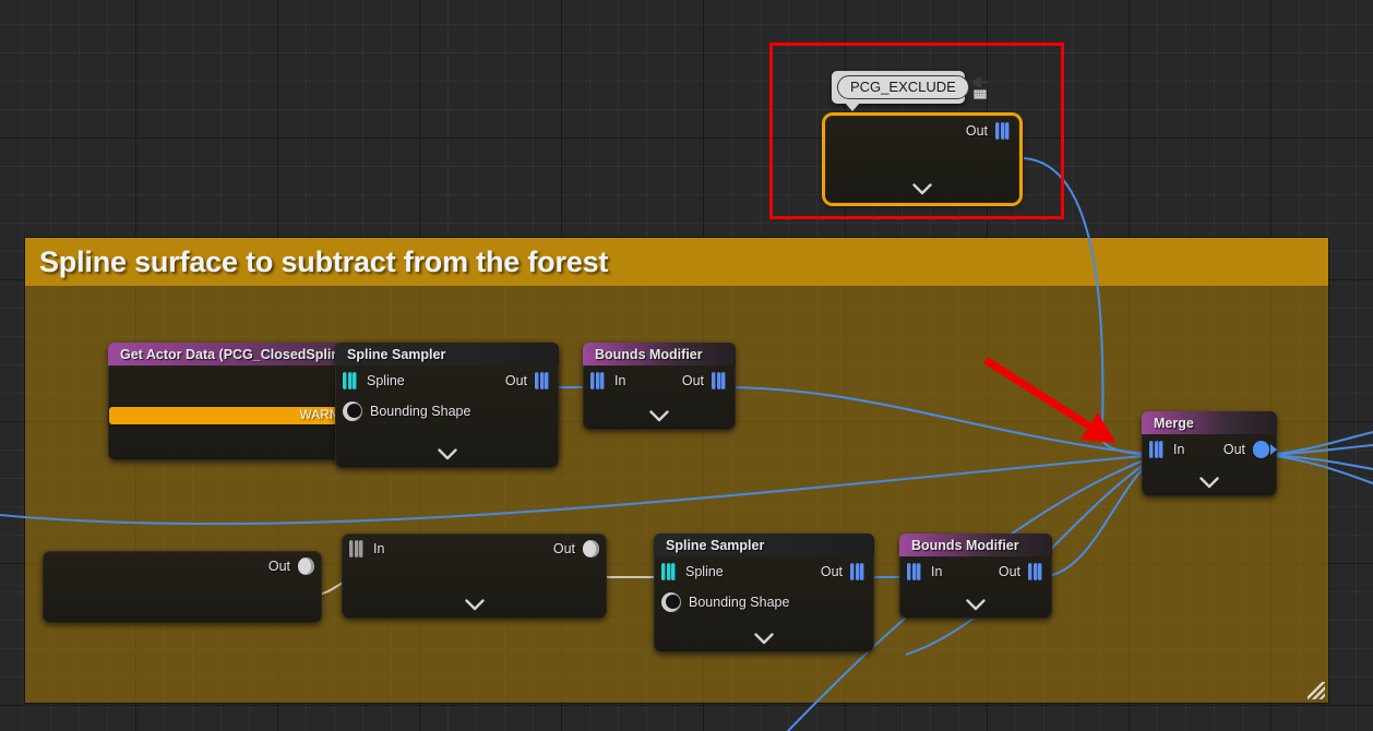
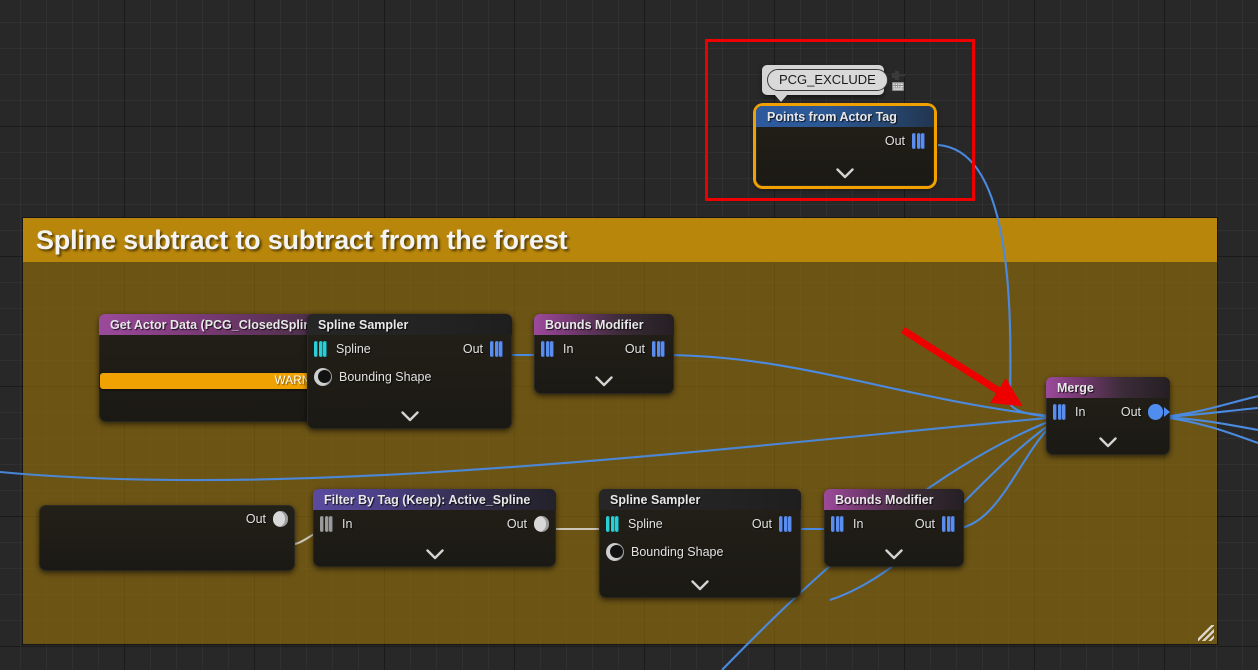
- Spline surface to subtract from the forest
+ Spline subtract to subtract from the forest
  PCG_EXCLUDE
+ Points from Actor Tag
  Out
  Get Actor Data (PCG_ClosedSpli
  Spline Sampler
  Spline
  Out
  Bounding Shape
  Bounds Modifier
  In
  Out
  Merge
  In
  Out
  Out
+ Filter By Tag (Keep): Active_Spline
  In
  Out
  Spline Sampler
  Spline
  Out
  Bounding Shape
  Bounds Modifier
  In
  Out
